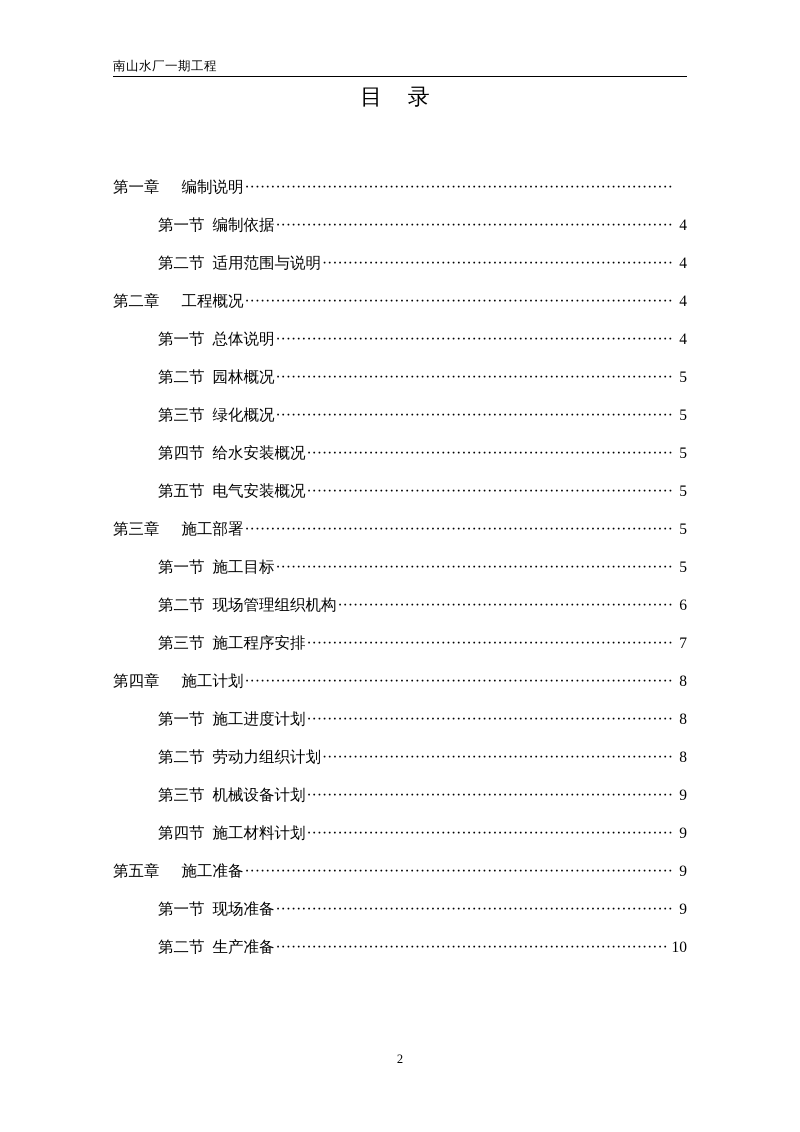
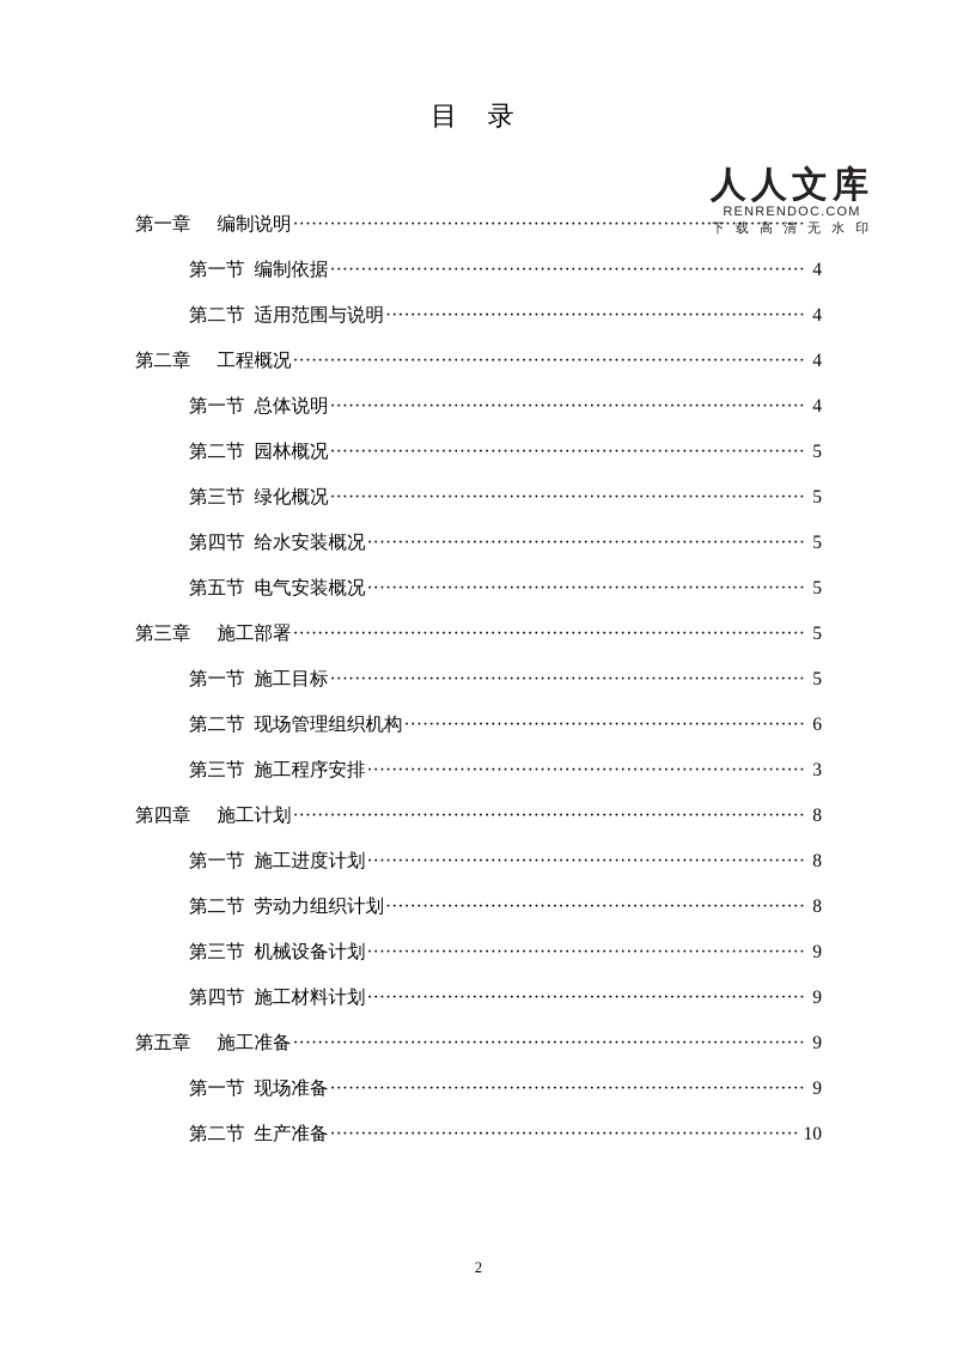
- 南山水厂一期工程
  目 录
+ 人人文库
+ RENRENDOC.COM
+ 下 载 高 清 无 水 印
  第一章
  编制说明
  ···················································································
  第一节
  编制依据
  ·············································································
  4
  第二节
  适用范围与说明
  ····································································
  4
  第二章
  工程概况
  ···················································································
  4
  第一节
  总体说明
  ·············································································
  4
  第二节
  园林概况
  ·············································································
  5
  第三节
  绿化概况
  ·············································································
  5
  第四节
  给水安装概况
  ·······································································
  5
  第五节
  电气安装概况
  ·······································································
  5
  第三章
  施工部署
  ···················································································
  5
  第一节
  施工目标
  ·············································································
  5
  第二节
  现场管理组织机构
  ·································································
  6
  第三节
  施工程序安排
  ·······································································
- 7
+ 3
  第四章
  施工计划
  ···················································································
  8
  第一节
  施工进度计划
  ·······································································
  8
  第二节
  劳动力组织计划
  ····································································
  8
  第三节
  机械设备计划
  ·······································································
  9
  第四节
  施工材料计划
  ·······································································
  9
  第五章
  施工准备
  ···················································································
  9
  第一节
  现场准备
  ·············································································
  9
  第二节
  生产准备
  ············································································
  10
  2
